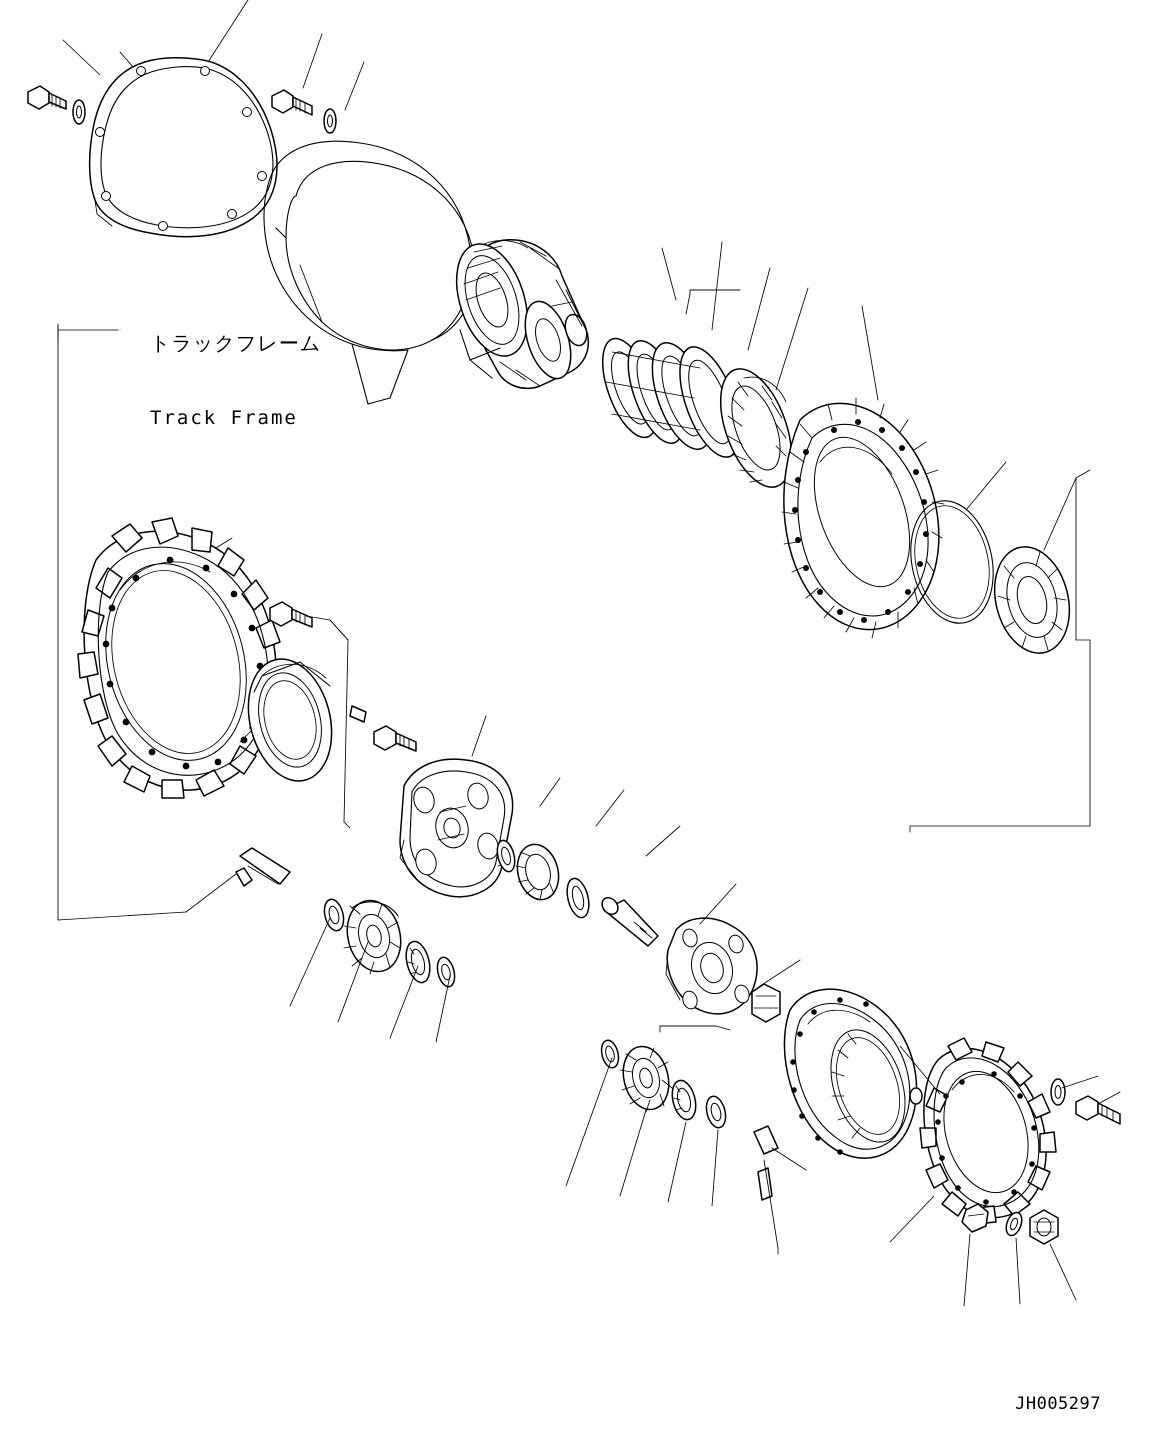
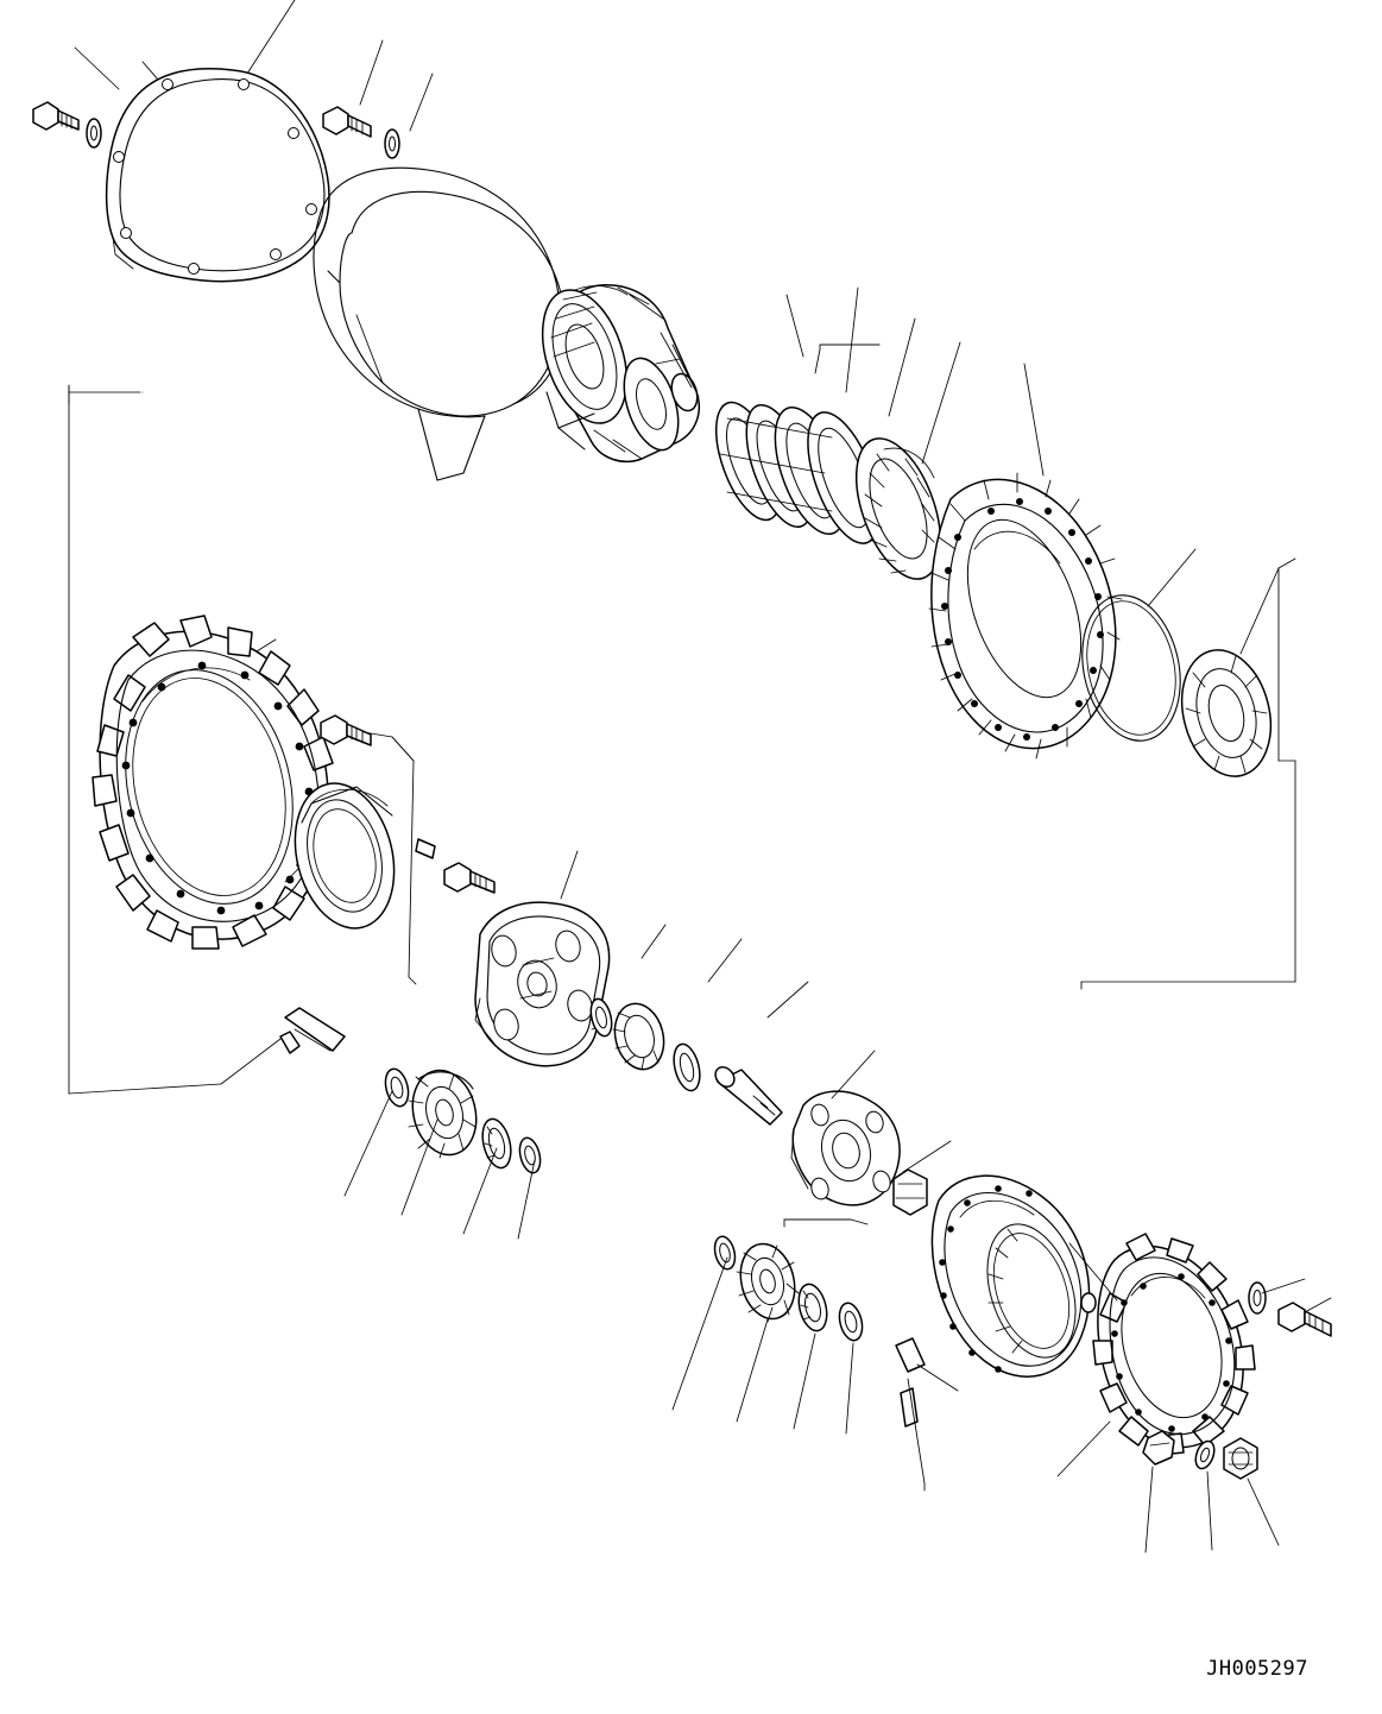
- トラックフレーム
- Track Frame
  JH005297
